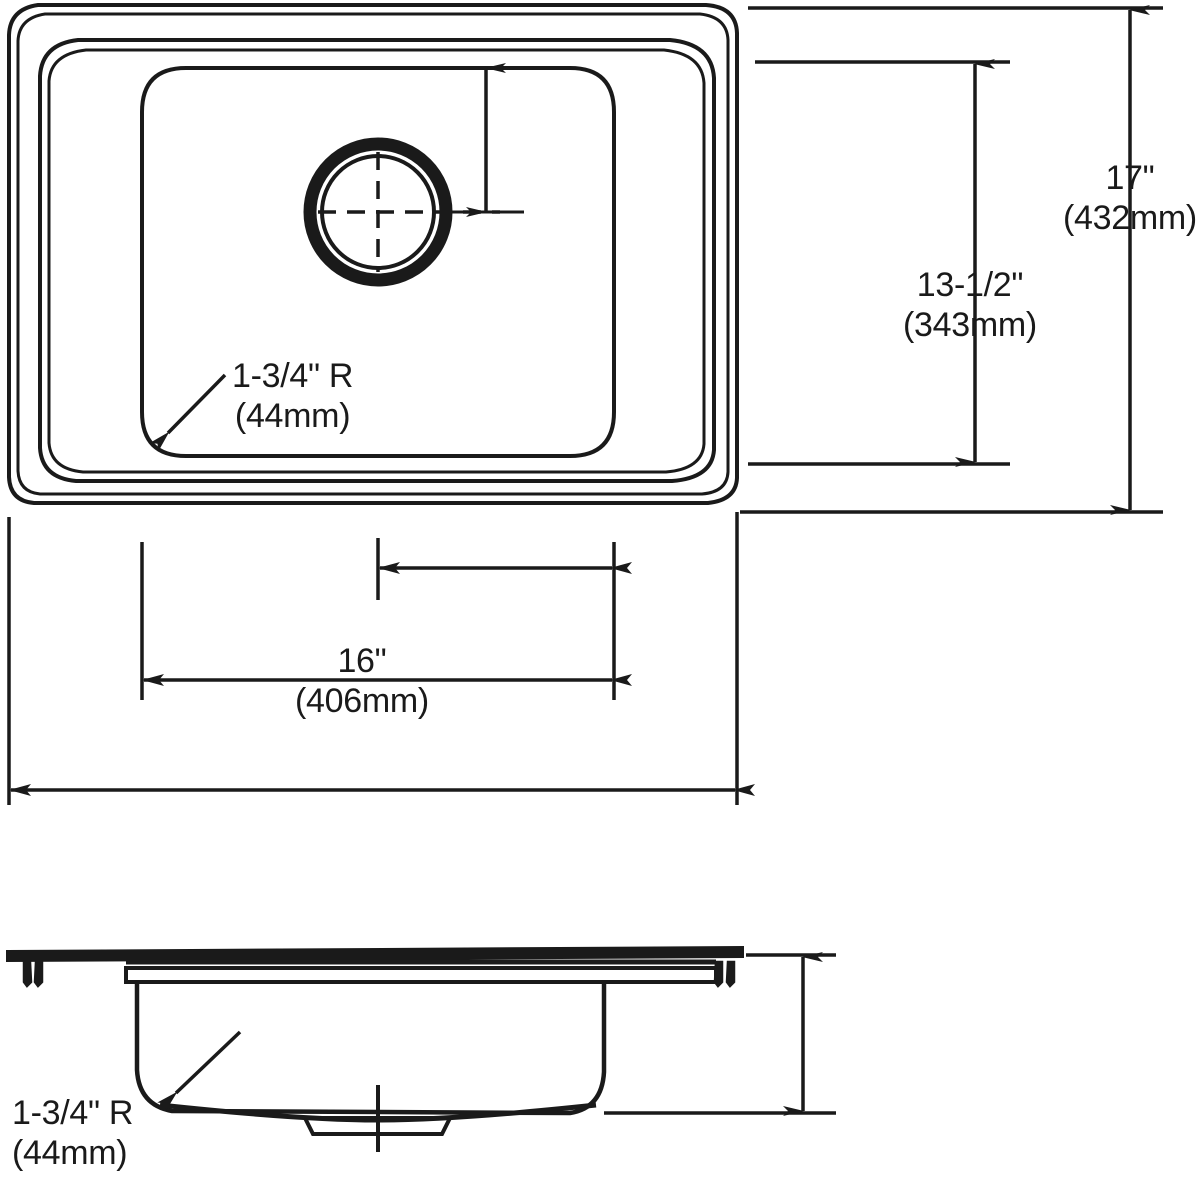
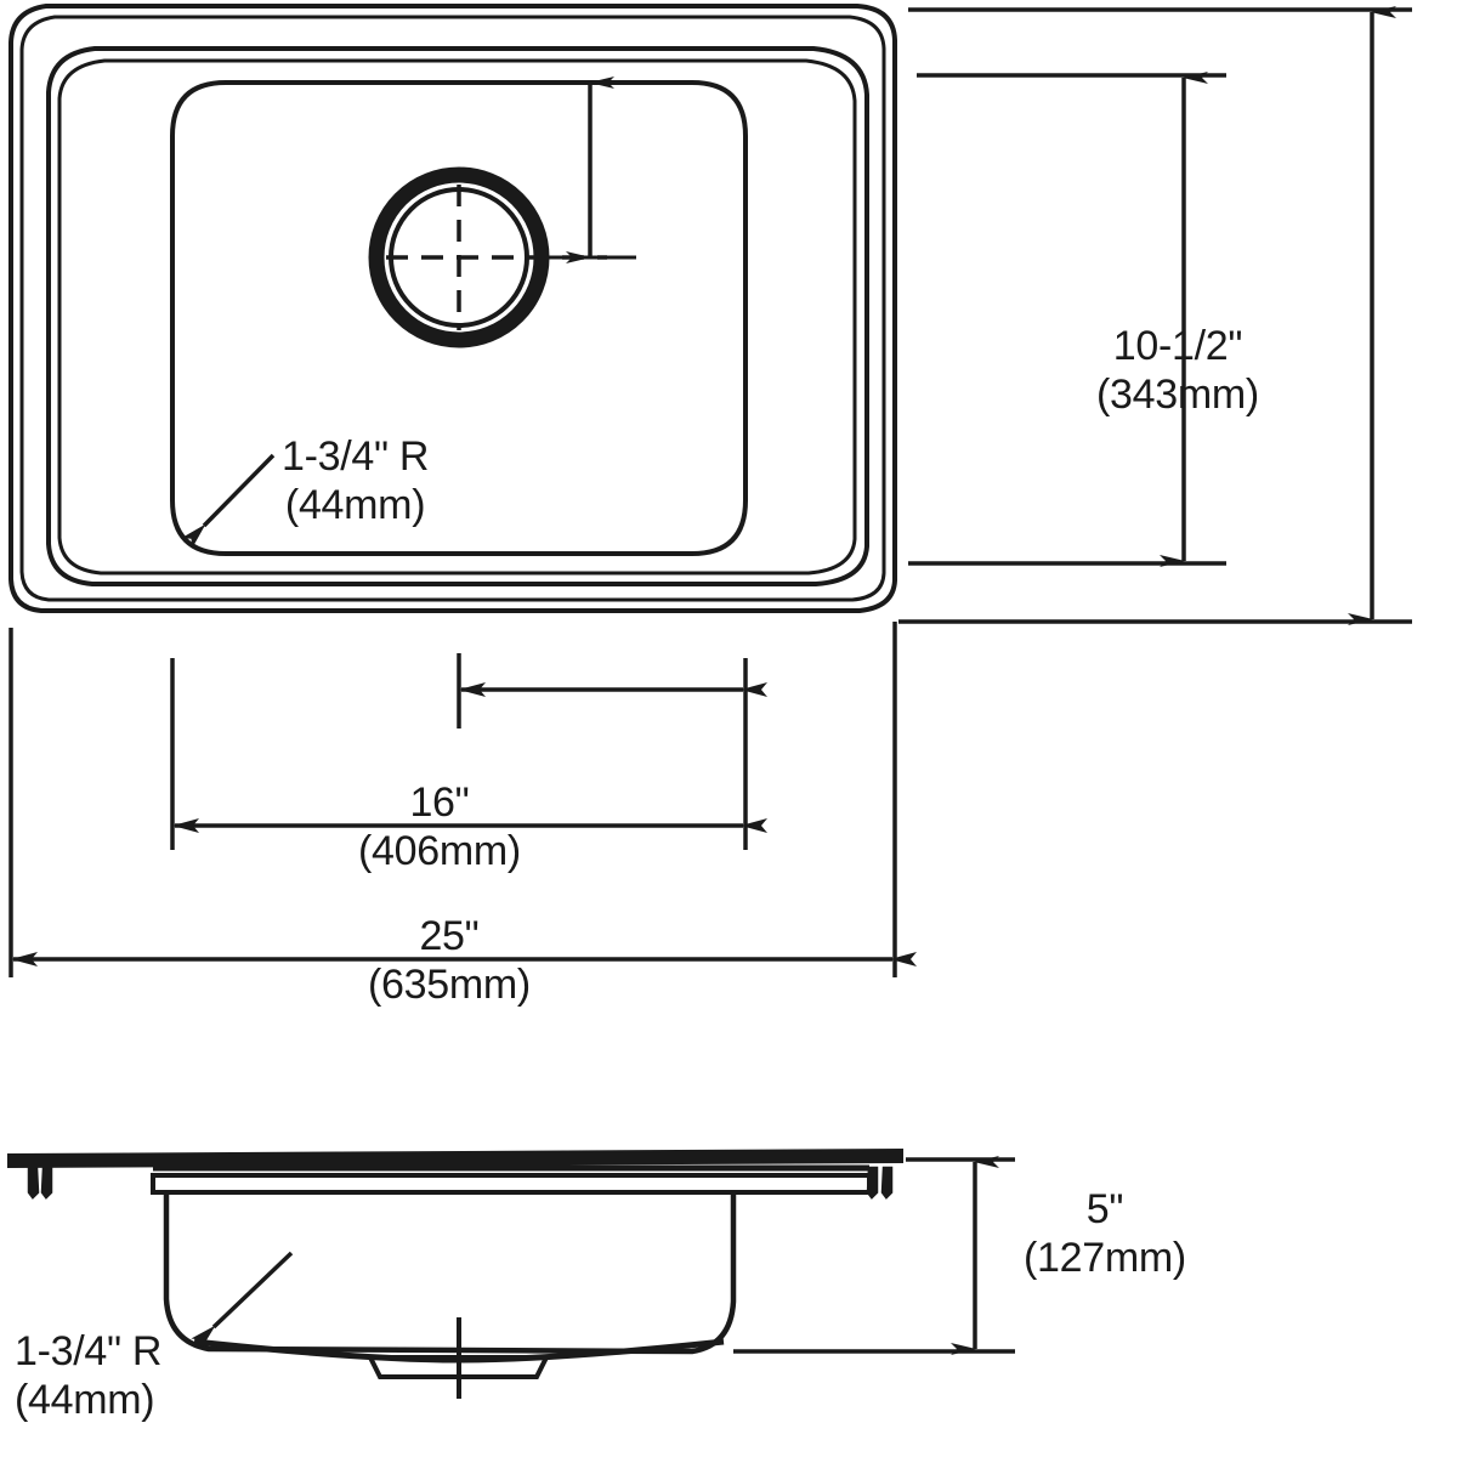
  1-3/4" R
  (44mm)
- 17"
- (432mm)
- 13-1/2"
+ 10-1/2"
  (343mm)
  16"
  (406mm)
+ 25"
+ (635mm)
+ 5"
+ (127mm)
  1-3/4" R
  (44mm)
